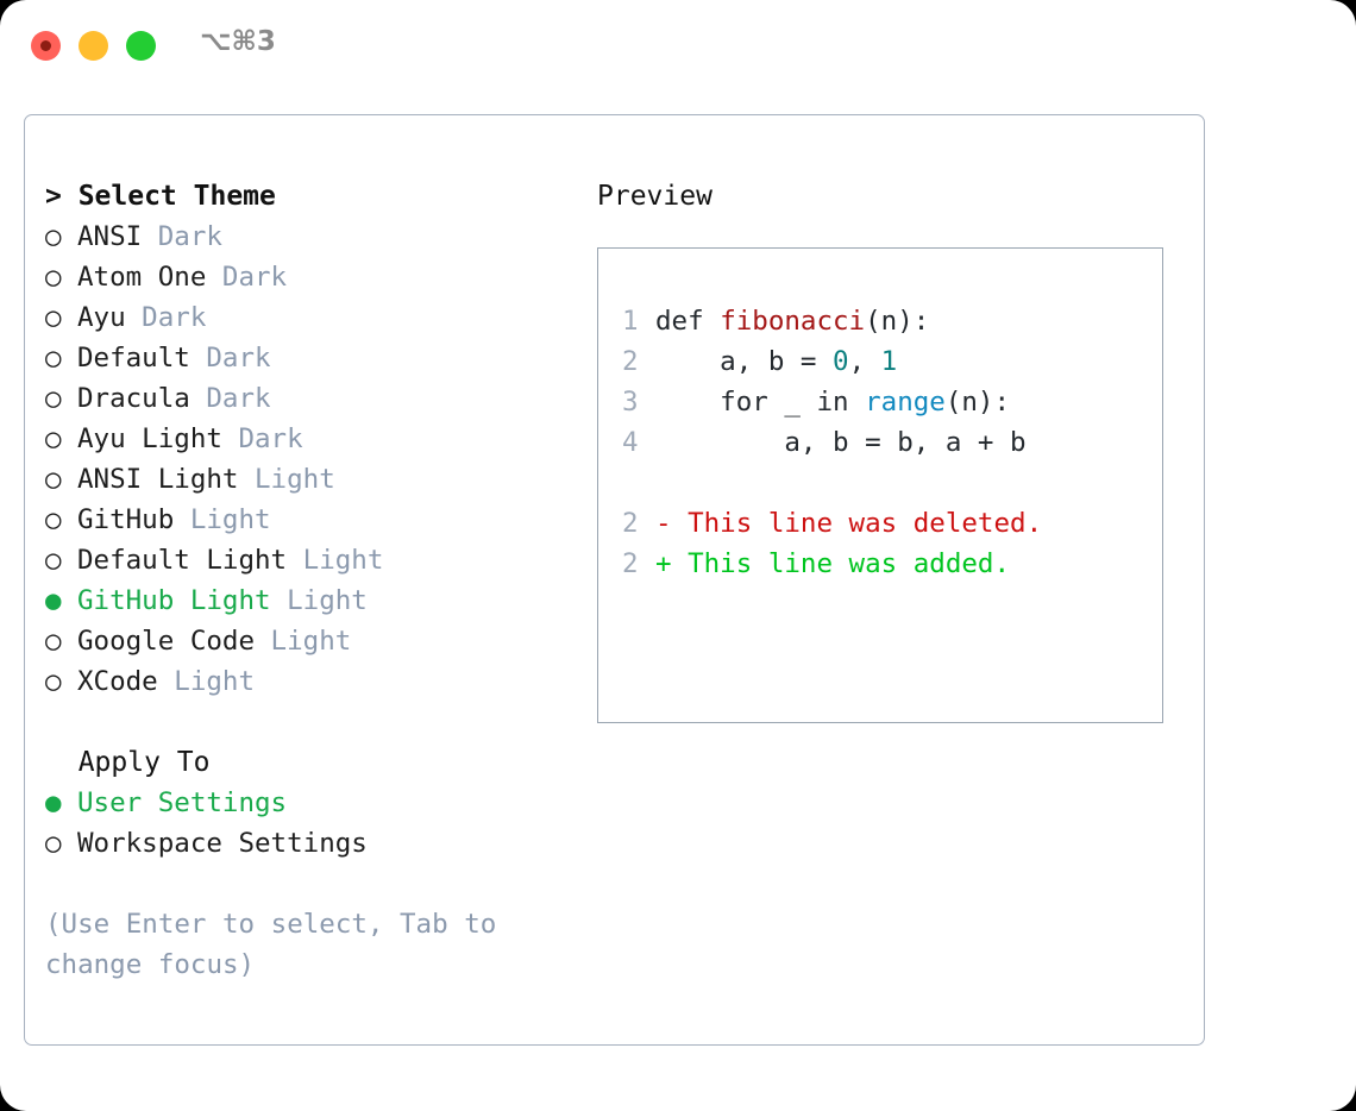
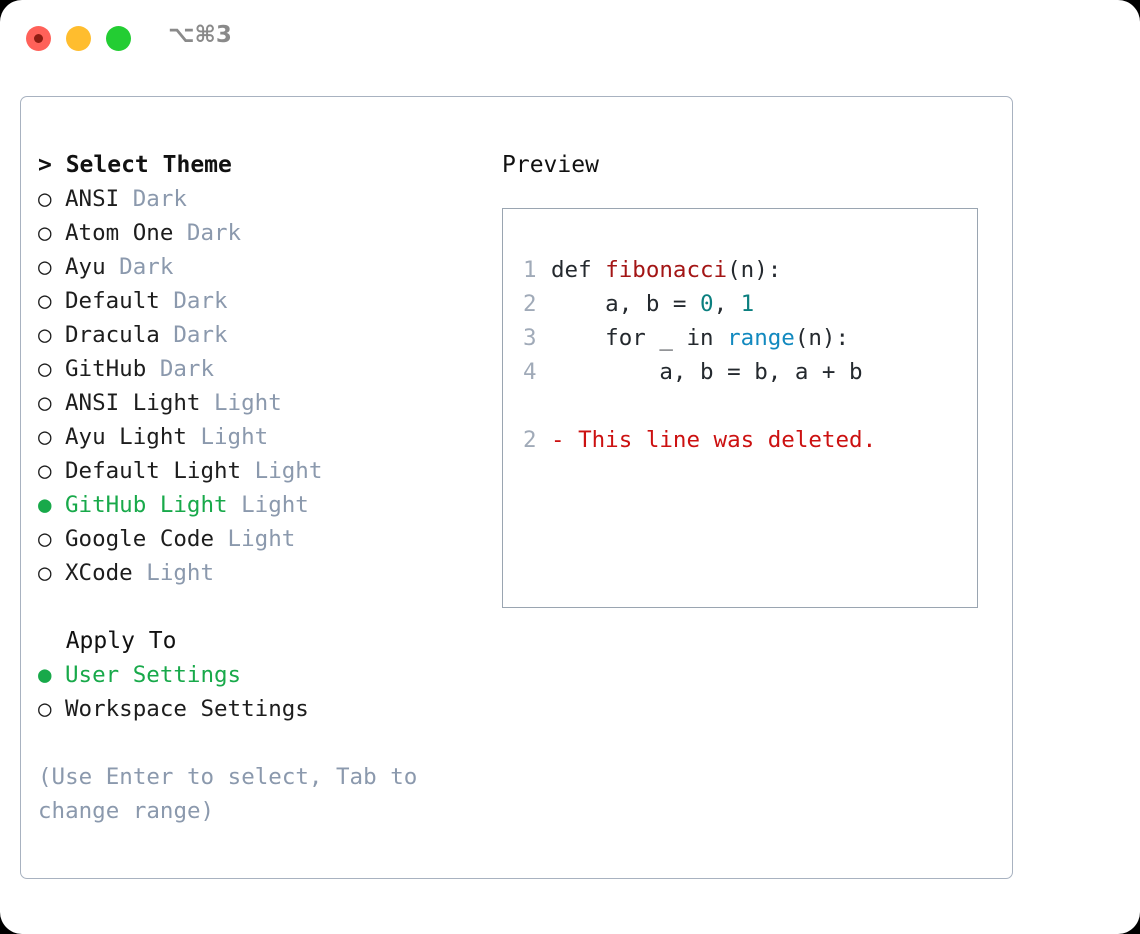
  ⌥⌘3
  > Select Theme
  ○ ANSI Dark
  ○ Atom One Dark
  ○ Ayu Dark
  ○ Default Dark
  ○ Dracula Dark
- ○ Ayu Light Dark
+ ○ GitHub Dark
  ○ ANSI Light Light
- ○ GitHub Light
+ ○ Ayu Light Light
  ○ Default Light Light
  ● GitHub Light Light
  ○ Google Code Light
  ○ XCode Light
  Apply To
  ● User Settings
  ○ Workspace Settings
- (Use Enter to select, Tab to change focus)
+ (Use Enter to select, Tab to change range)
  Preview
  1 def fibonacci(n):
  2 a, b = 0, 1
  3 for _ in range(n):
  4 a, b = b, a + b
  2 - This line was deleted.
- 2 + This line was added.
